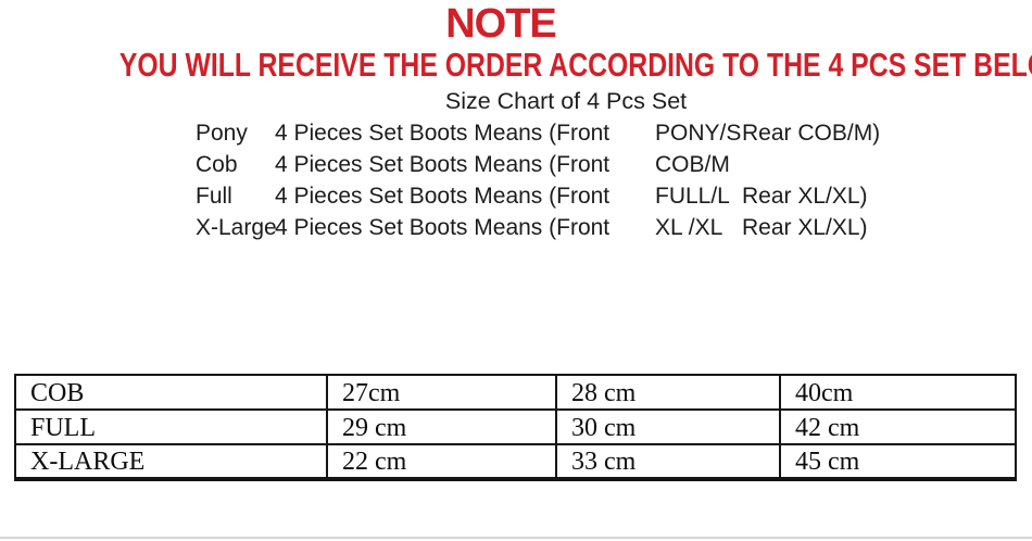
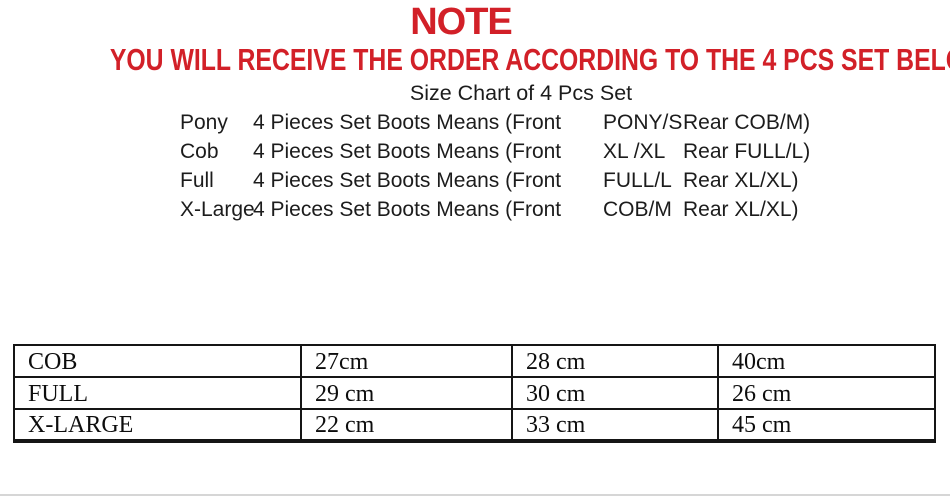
  NOTE
  YOU WILL RECEIVE THE ORDER ACCORDING TO THE 4 PCS SET BEL
  Size Chart of 4 Pcs Set
  Pony
  4 Pieces Set Boots Means (Front
  PONY/S
  Rear COB/M)
  Cob
  4 Pieces Set Boots Means (Front
- COB/M
+ XL /XL
+ Rear FULL/L)
  Full
  4 Pieces Set Boots Means (Front
  FULL/L
  Rear XL/XL)
  X-Large
  4 Pieces Set Boots Means (Front
- XL /XL
+ COB/M
  Rear XL/XL)
  COB	27cm	28 cm	40cm
- FULL	29 cm	30 cm	42 cm
+ FULL	29 cm	30 cm	26 cm
  X-LARGE	22 cm	33 cm	45 cm
